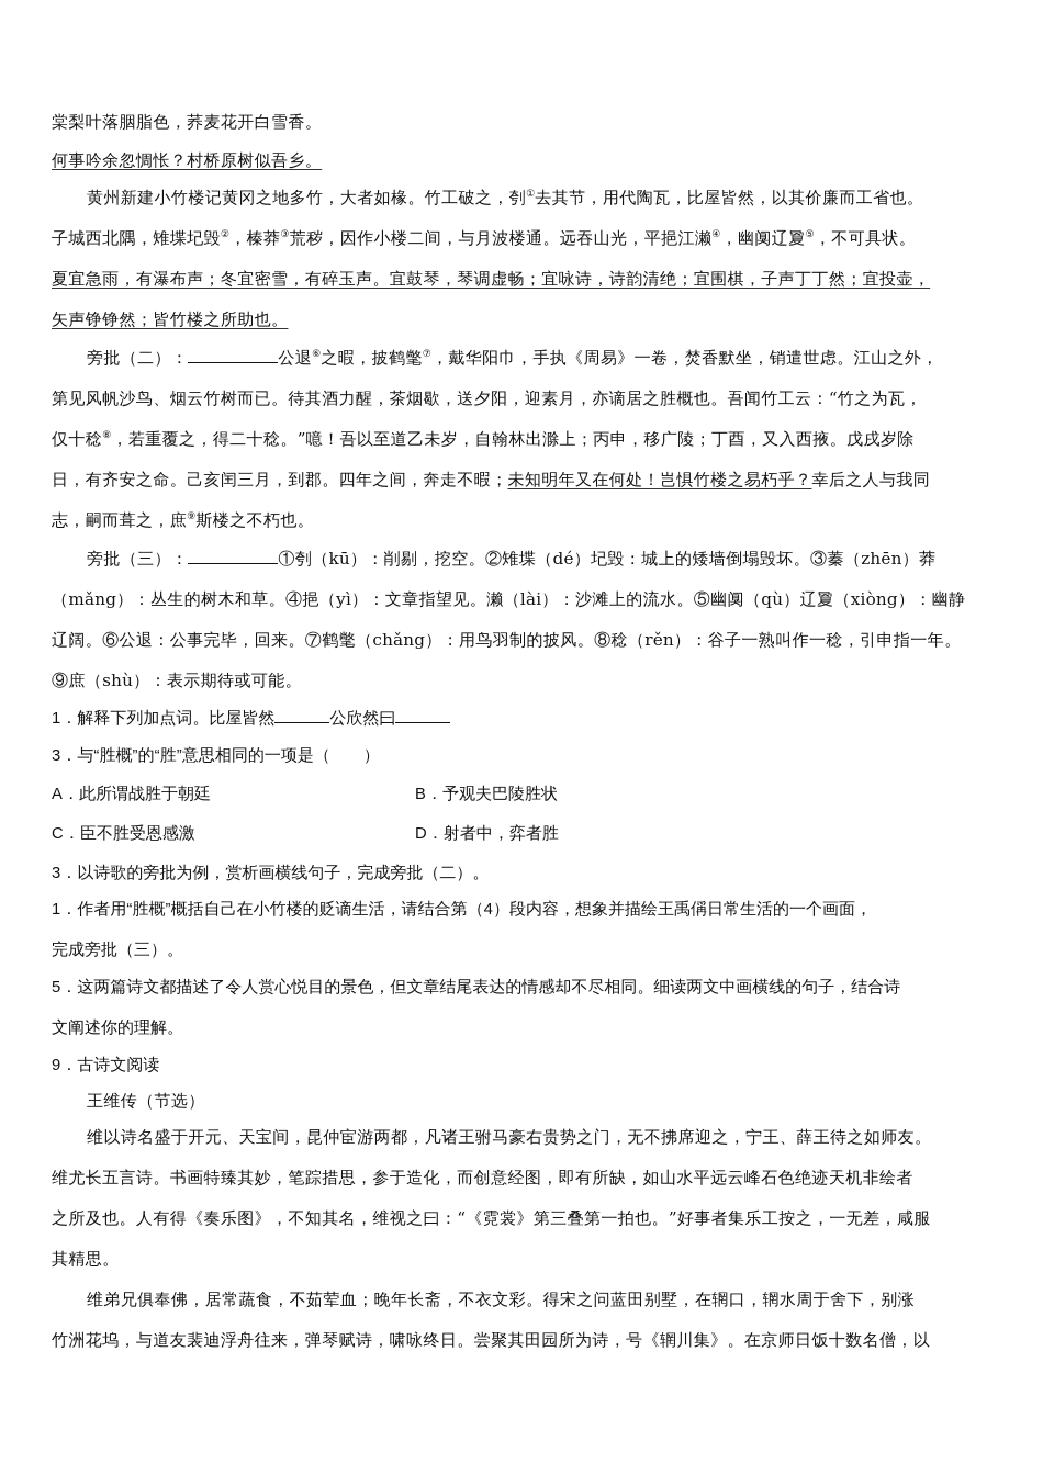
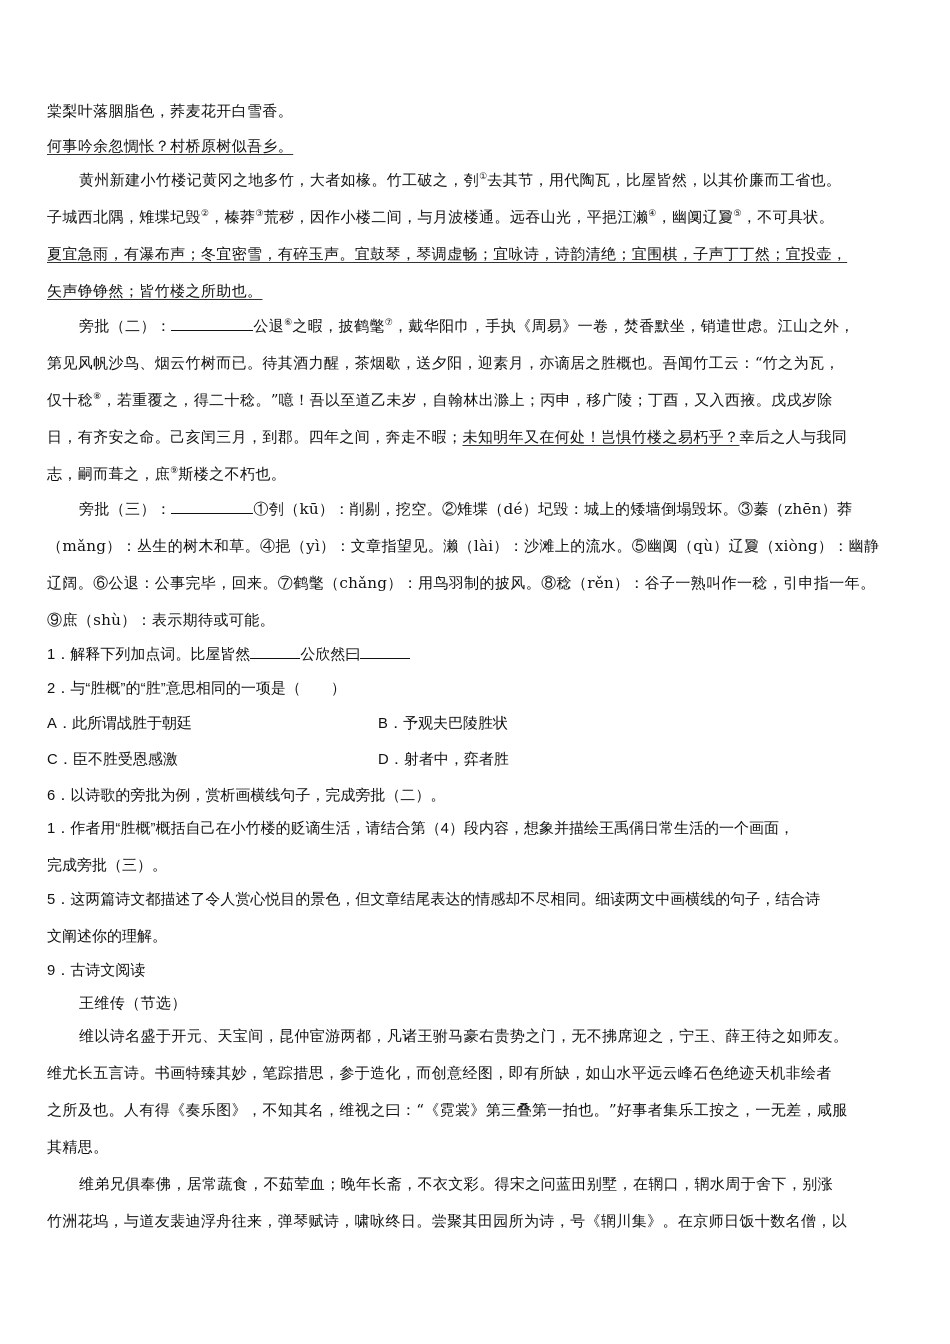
  棠梨叶落胭脂色，荞麦花开白雪香。
  何事吟余忽惆怅？村桥原树似吾乡。
  黄州新建小竹楼记黄冈之地多竹，大者如椽。竹工破之，刳①去其节，用代陶瓦，比屋皆然，以其价廉而工省也。
  子城西北隅，雉堞圮毁②，榛莽③荒秽，因作小楼二间，与月波楼通。远吞山光，平挹江濑④，幽阒辽夐⑤，不可具状。
  夏宜急雨，有瀑布声；冬宜密雪，有碎玉声。宜鼓琴，琴调虚畅；宜咏诗，诗韵清绝；宜围棋，子声丁丁然；宜投壶，
  矢声铮铮然；皆竹楼之所助也。
  旁批（二）： 公退⑥之暇，披鹤氅⑦，戴华阳巾，手执《周易》一卷，焚香默坐，销遣世虑。江山之外，
  第见风帆沙鸟、烟云竹树而已。待其酒力醒，茶烟歇，送夕阳，迎素月，亦谪居之胜概也。吾闻竹工云：“竹之为瓦，
  仅十稔⑧，若重覆之，得二十稔。”噫！吾以至道乙未岁，自翰林出滁上；丙申，移广陵；丁酉，又入西掖。戊戌岁除
  日，有齐安之命。己亥闰三月，到郡。四年之间，奔走不暇；未知明年又在何处！岂惧竹楼之易朽乎？幸后之人与我同
  志，嗣而葺之，庶⑨斯楼之不朽也。
  旁批（三）： ①刳（kū）：削剔，挖空。②雉堞（dé）圮毁：城上的矮墙倒塌毁坏。③蓁（zhēn）莽
  （mǎng）：丛生的树木和草。④挹（yì）：文章指望见。濑（lài）：沙滩上的流水。⑤幽阒（qù）辽夐（xiòng）：幽静
  辽阔。⑥公退：公事完毕，回来。⑦鹤氅（chǎng）：用鸟羽制的披风。⑧稔（rěn）：谷子一熟叫作一稔，引申指一年。
  ⑨庶（shù）：表示期待或可能。
  1．解释下列加点词。比屋皆然 公欣然曰
- 3．与“胜概”的“胜”意思相同的一项是（ ）
+ 2．与“胜概”的“胜”意思相同的一项是（ ）
  A．此所谓战胜于朝廷
  B．予观夫巴陵胜状
  C．臣不胜受恩感激
  D．射者中，弈者胜
- 3．以诗歌的旁批为例，赏析画横线句子，完成旁批（二）。
+ 6．以诗歌的旁批为例，赏析画横线句子，完成旁批（二）。
  1．作者用“胜概”概括自己在小竹楼的贬谪生活，请结合第（4）段内容，想象并描绘王禹偁日常生活的一个画面，
  完成旁批（三）。
  5．这两篇诗文都描述了令人赏心悦目的景色，但文章结尾表达的情感却不尽相同。细读两文中画横线的句子，结合诗
  文阐述你的理解。
  9．古诗文阅读
  王维传（节选）
  维以诗名盛于开元、天宝间，昆仲宦游两都，凡诸王驸马豪右贵势之门，无不拂席迎之，宁王、薛王待之如师友。
  维尤长五言诗。书画特臻其妙，笔踪措思，参于造化，而创意经图，即有所缺，如山水平远云峰石色绝迹天机非绘者
  之所及也。人有得《奏乐图》，不知其名，维视之曰：“《霓裳》第三叠第一拍也。”好事者集乐工按之，一无差，咸服
  其精思。
  维弟兄俱奉佛，居常蔬食，不茹荤血；晚年长斋，不衣文彩。得宋之问蓝田别墅，在辋口，辋水周于舍下，别涨
  竹洲花坞，与道友裴迪浮舟往来，弹琴赋诗，啸咏终日。尝聚其田园所为诗，号《辋川集》。在京师日饭十数名僧，以
